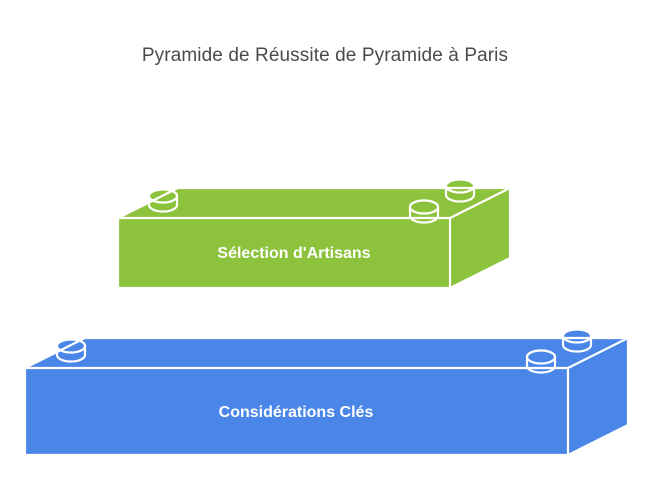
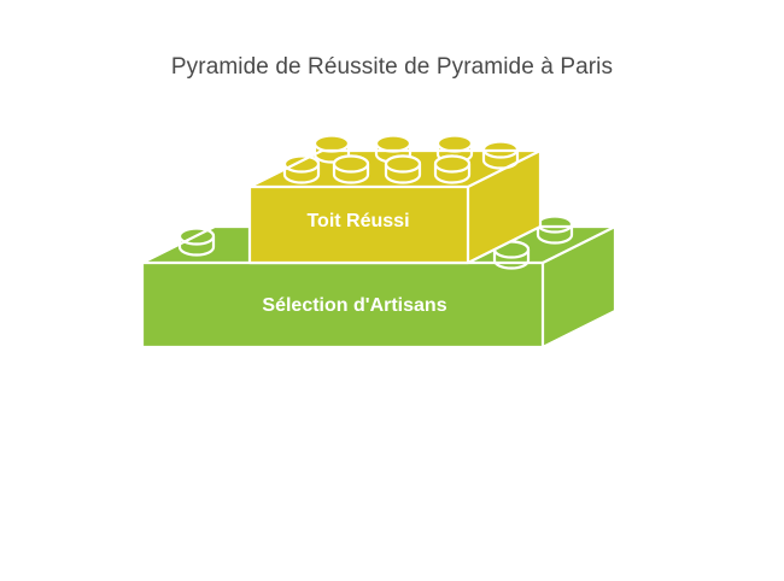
  Pyramide de Réussite de Pyramide à Paris
- Considérations Clés
  Sélection d'Artisans
+ Toit Réussi
